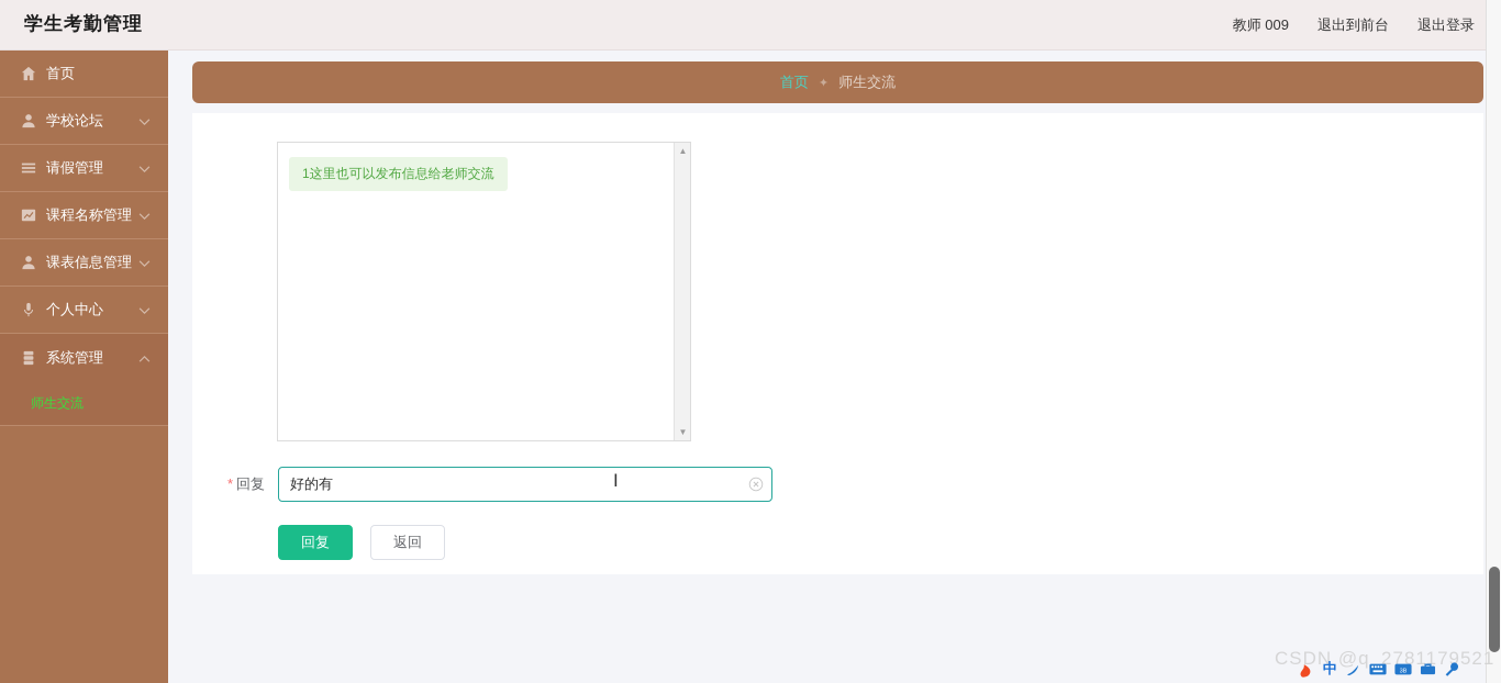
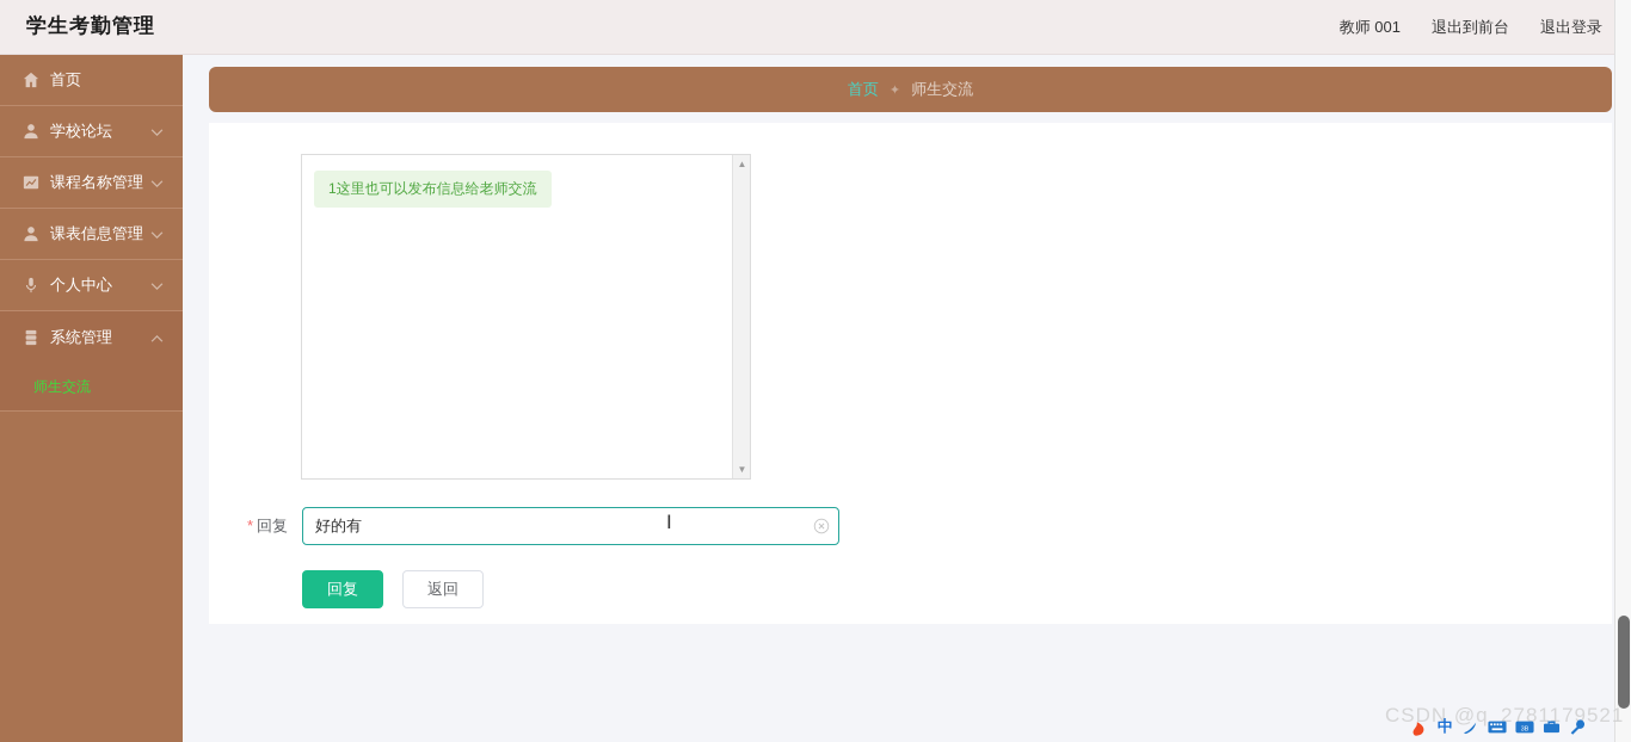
  学生考勤管理
- 教师 009
+ 教师 001
  退出到前台
  退出登录
  首页
  学校论坛
- 请假管理
  课程名称管理
  课表信息管理
  个人中心
  系统管理
  师生交流
  首页
  ✦
  师生交流
  1这里也可以发布信息给老师交流
  ▲
  ▼
  * 回复
  好的有
  I
  回复
  返回
  CSDN @q_2781179521
  中
